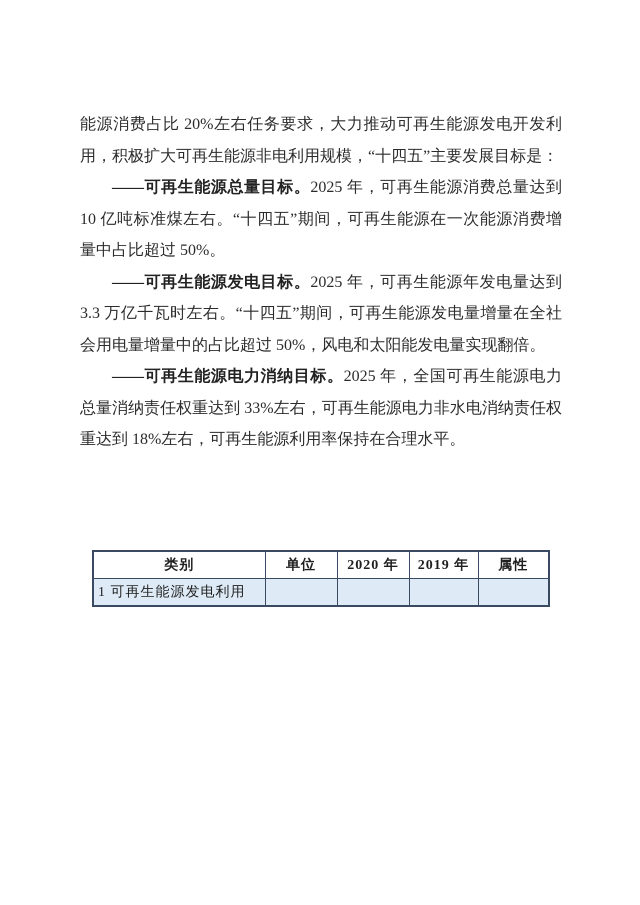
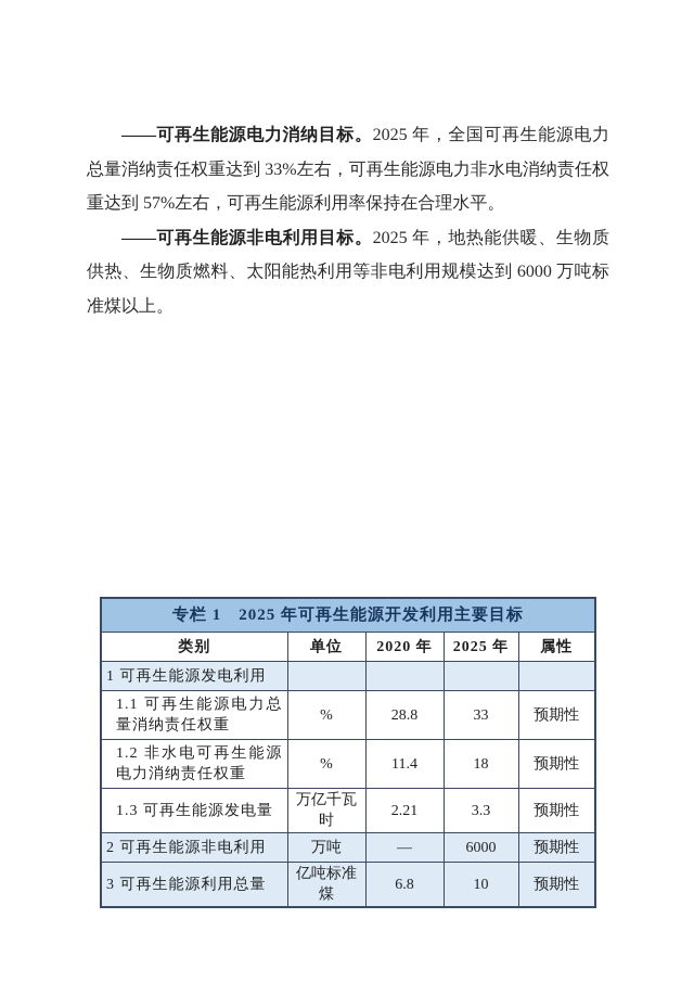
- 能源消费占比 20%左右任务要求，大力推动可再生能源发电开发利用，积极扩大可再生能源非电利用规模，“十四五”主要发展目标是：
- ——可再生能源总量目标。2025 年，可再生能源消费总量达到 10 亿吨标准煤左右。“十四五”期间，可再生能源在一次能源消费增量中占比超过 50%。
- ——可再生能源发电目标。2025 年，可再生能源年发电量达到 3.3 万亿千瓦时左右。“十四五”期间，可再生能源发电量增量在全社会用电量增量中的占比超过 50%，风电和太阳能发电量实现翻倍。
- ——可再生能源电力消纳目标。2025 年，全国可再生能源电力总量消纳责任权重达到 33%左右，可再生能源电力非水电消纳责任权重达到 18%左右，可再生能源利用率保持在合理水平。
+ ——可再生能源电力消纳目标。2025 年，全国可再生能源电力总量消纳责任权重达到 33%左右，可再生能源电力非水电消纳责任权重达到 57%左右，可再生能源利用率保持在合理水平。
+ ——可再生能源非电利用目标。2025 年，地热能供暖、生物质供热、生物质燃料、太阳能热利用等非电利用规模达到 6000 万吨标准煤以上。
+ 专栏 1 2025 年可再生能源开发利用主要目标
- 类别	单位	2020 年	2019 年	属性
+ 类别	单位	2020 年	2025 年	属性
  1 可再生能源发电利用
+ 1.1 可再生能源电力总量消纳责任权重	%	28.8	33	预期性
+ 1.2 非水电可再生能源电力消纳责任权重	%	11.4	18	预期性
+ 1.3 可再生能源发电量	万亿千瓦时	2.21	3.3	预期性
+ 2 可再生能源非电利用	万吨	—	6000	预期性
+ 3 可再生能源利用总量	亿吨标准煤	6.8	10	预期性
